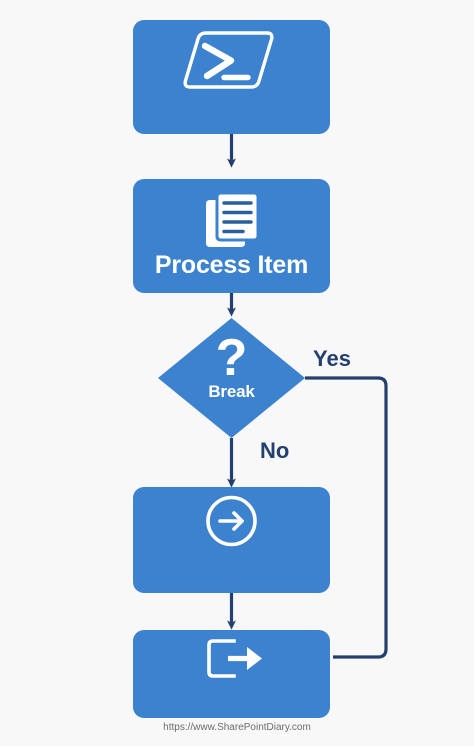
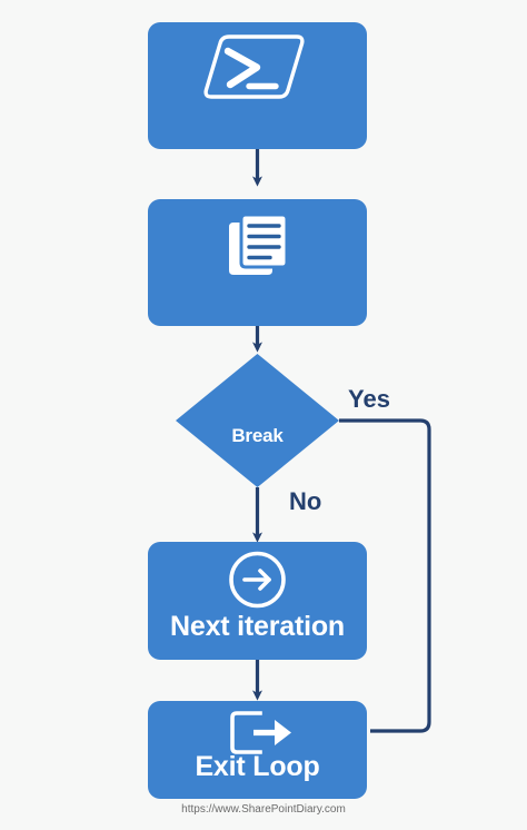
- ?
- Process Item
  Break
+ Next iteration
+ Exit Loop
  Yes
  No
  https://www.SharePointDiary.com
